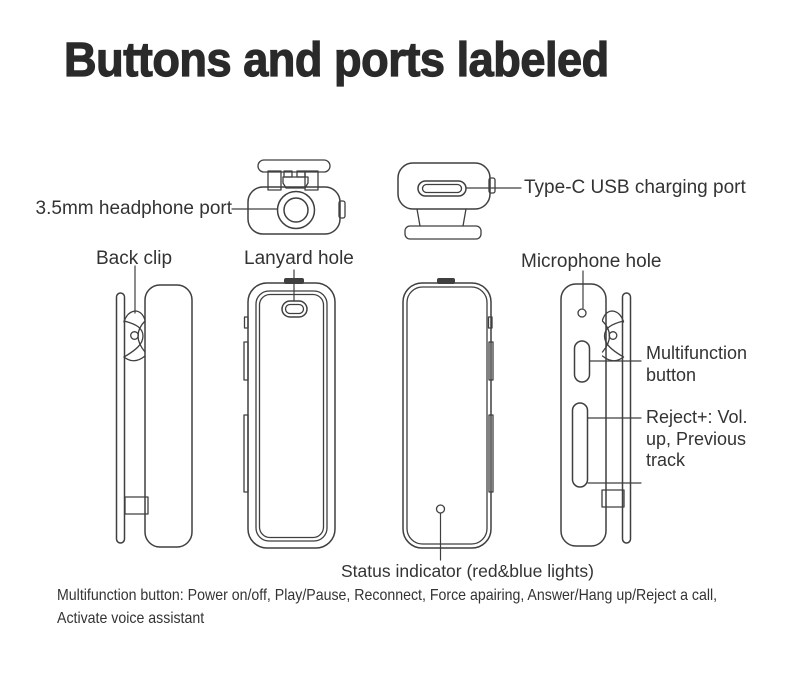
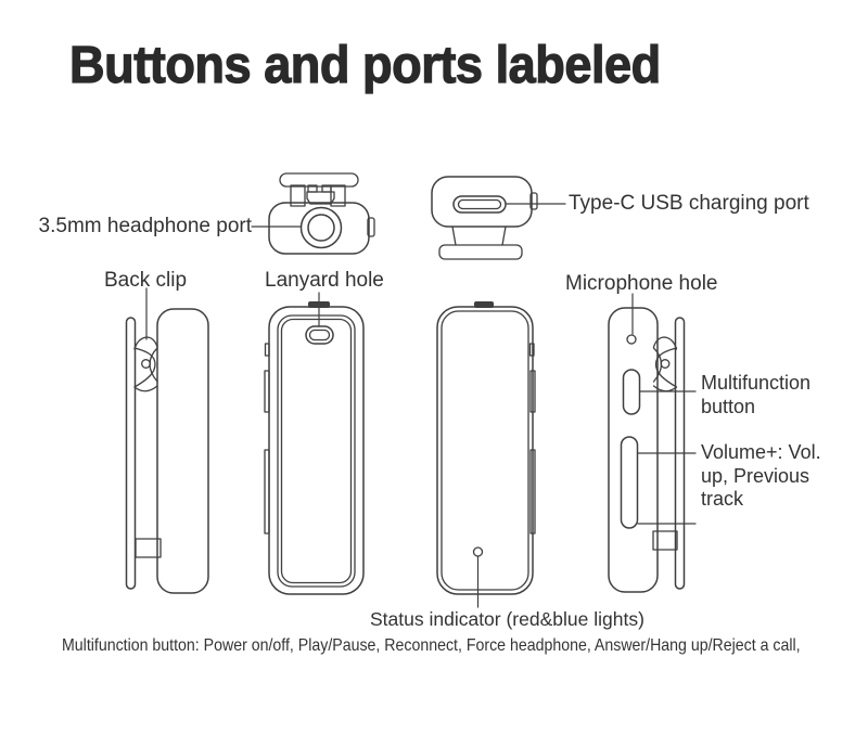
  Buttons and ports labeled
  3.5mm headphone port
  Type-C USB charging port
  Back clip
  Lanyard hole
  Microphone hole
  Multifunction button
- Reject+: Vol. up, Previous track
+ Volume+: Vol. up, Previous track
  Status indicator (red&blue lights)
- Multifunction button: Power on/off, Play/Pause, Reconnect, Force apairing, Answer/Hang up/Reject a call,
+ Multifunction button: Power on/off, Play/Pause, Reconnect, Force headphone, Answer/Hang up/Reject a call,
- Activate voice assistant
